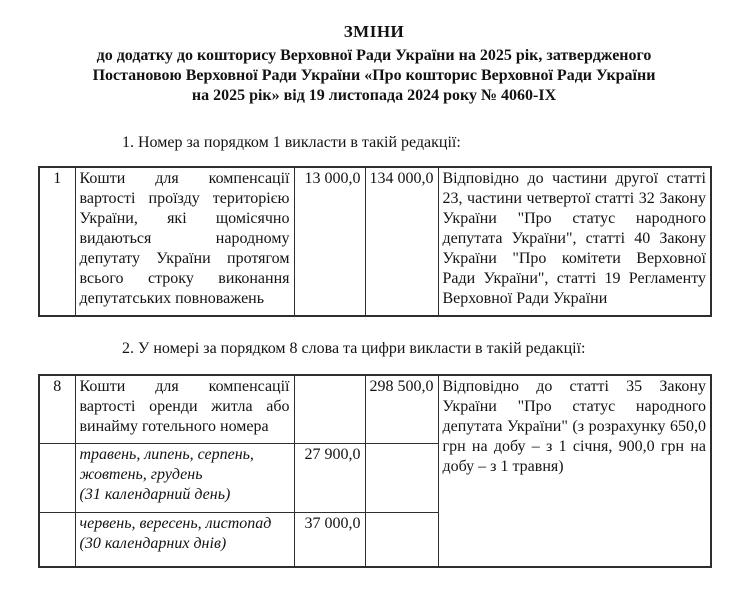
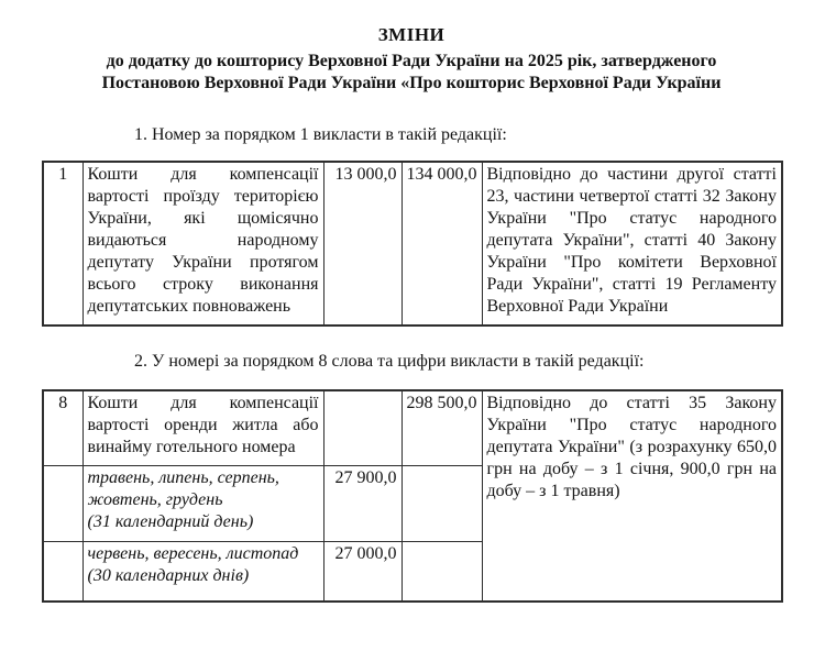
  ЗМІНИ
  до додатку до кошторису Верховної Ради України на 2025 рік, затвердженого
  Постановою Верховної Ради України «Про кошторис Верховної Ради України
- на 2025 рік» від 19 листопада 2024 року № 4060-IX
  1. Номер за порядком 1 викласти в такій редакції:
  1	Кошти для компенсації вартості проїзду територією України, які щомісячно видаються народному депутату України протягом всього строку виконання депутатських повноважень	13 000,0	134 000,0	Відповідно до частини другої статті 23, частини четвертої статті 32 Закону України "Про статус народного депутата України", статті 40 Закону України "Про комітети Верховної Ради України", статті 19 Регламенту Верховної Ради України
  2. У номері за порядком 8 слова та цифри викласти в такій редакції:
  8	Кошти для компенсації вартості оренди житла або винайму готельного номера		298 500,0	Відповідно до статті 35 Закону України "Про статус народного депутата України" (з розрахунку 650,0 грн на добу – з 1 січня, 900,0 грн на добу – з 1 травня)
  	травень, липень, серпень, жовтень, грудень (31 календарний день)	27 900,0
- 	червень, вересень, листопад (30 календарних днів)	37 000,0
+ 	червень, вересень, листопад (30 календарних днів)	27 000,0
